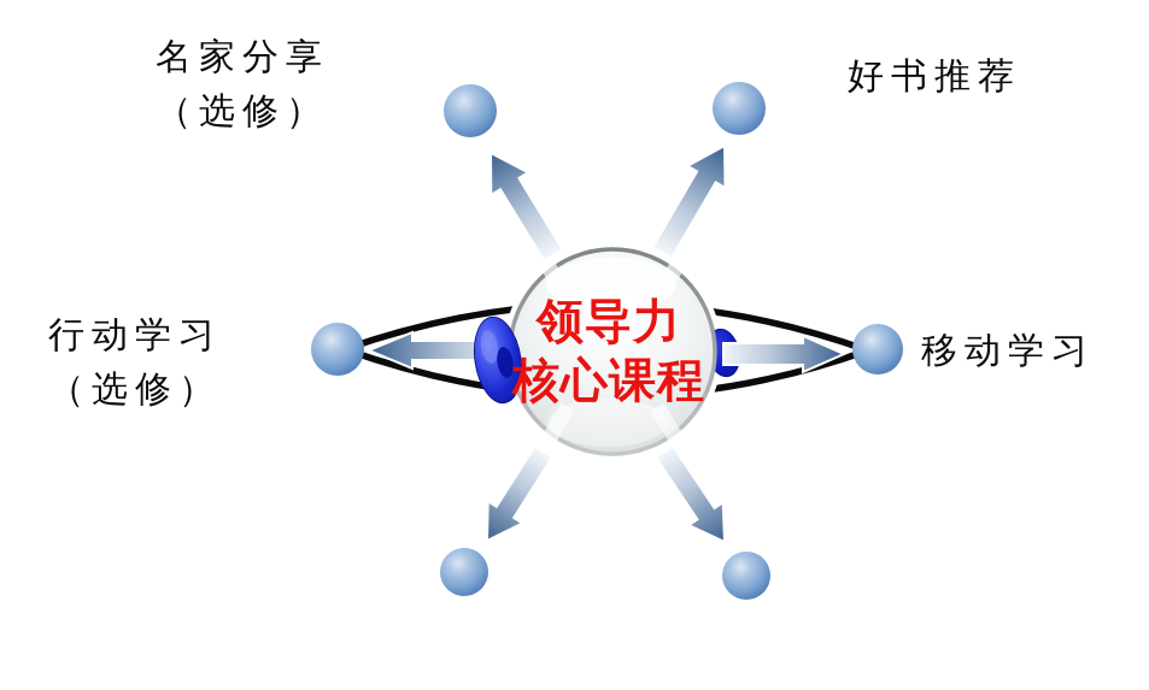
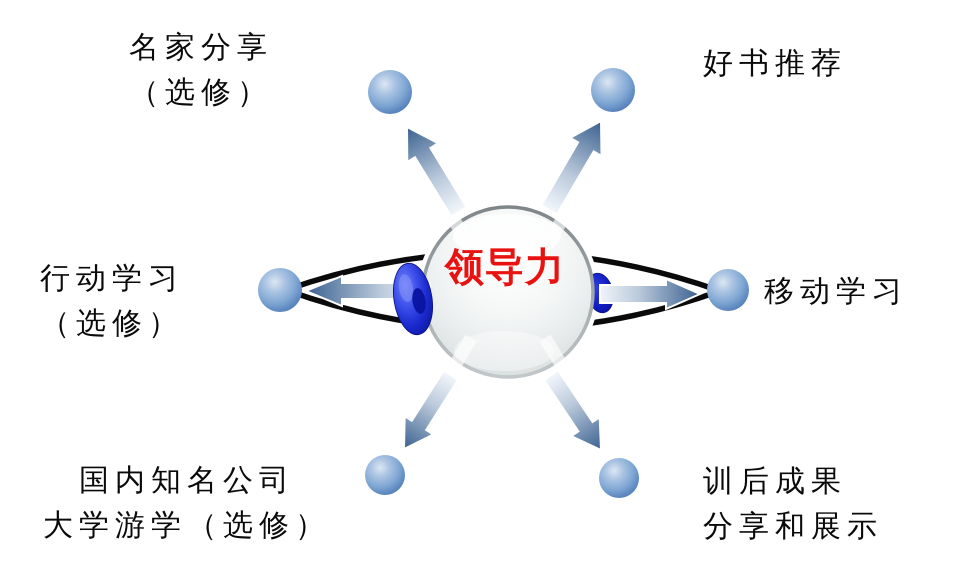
  名家分享
  （选修）
  好书推荐
  行动学习
  （选修）
  移动学习
+ 国内知名公司
+ 大学游学（选修）
+ 训后成果
+ 分享和展示
  领导力
- 核心课程
